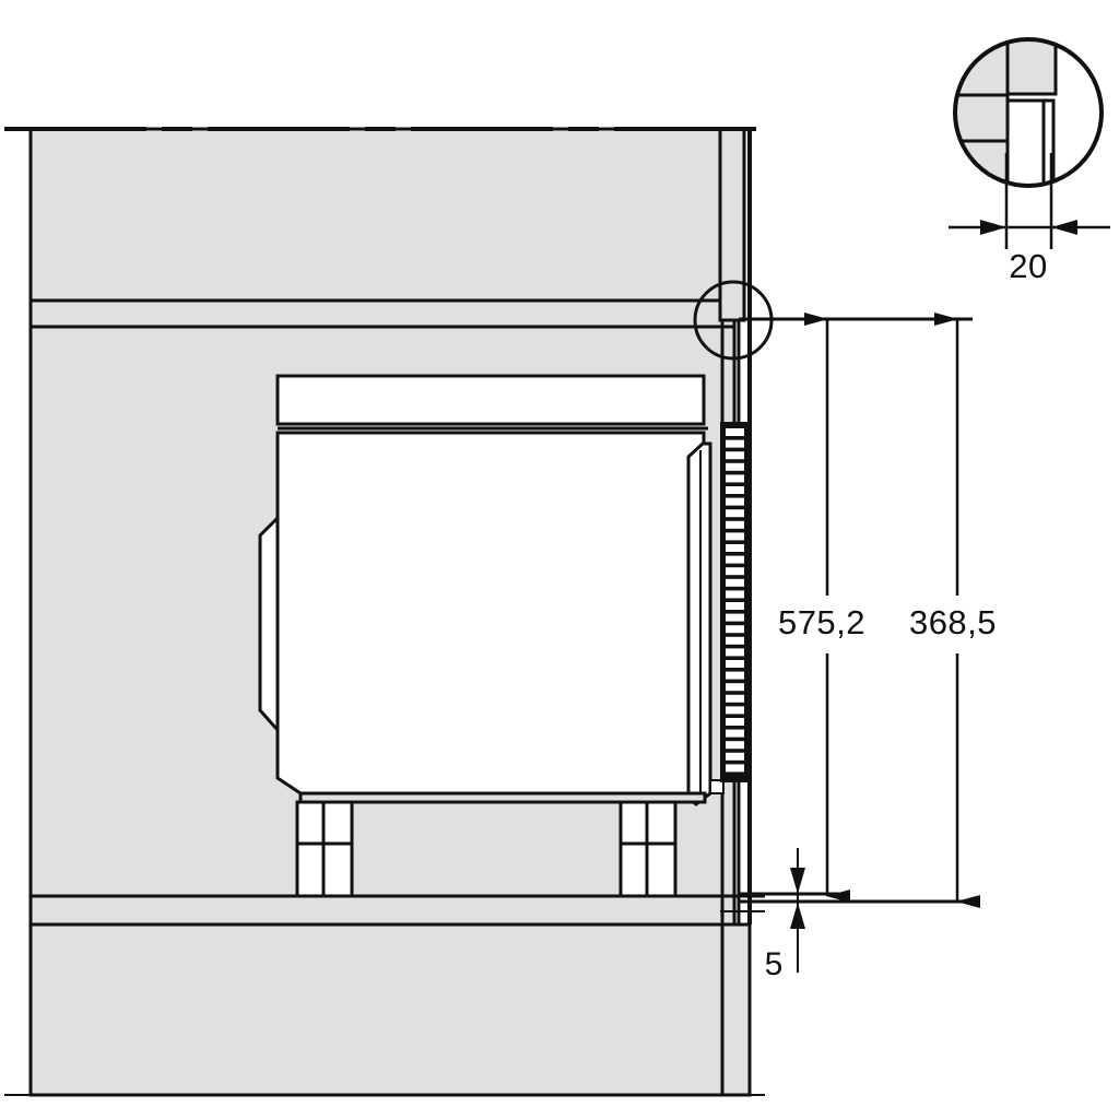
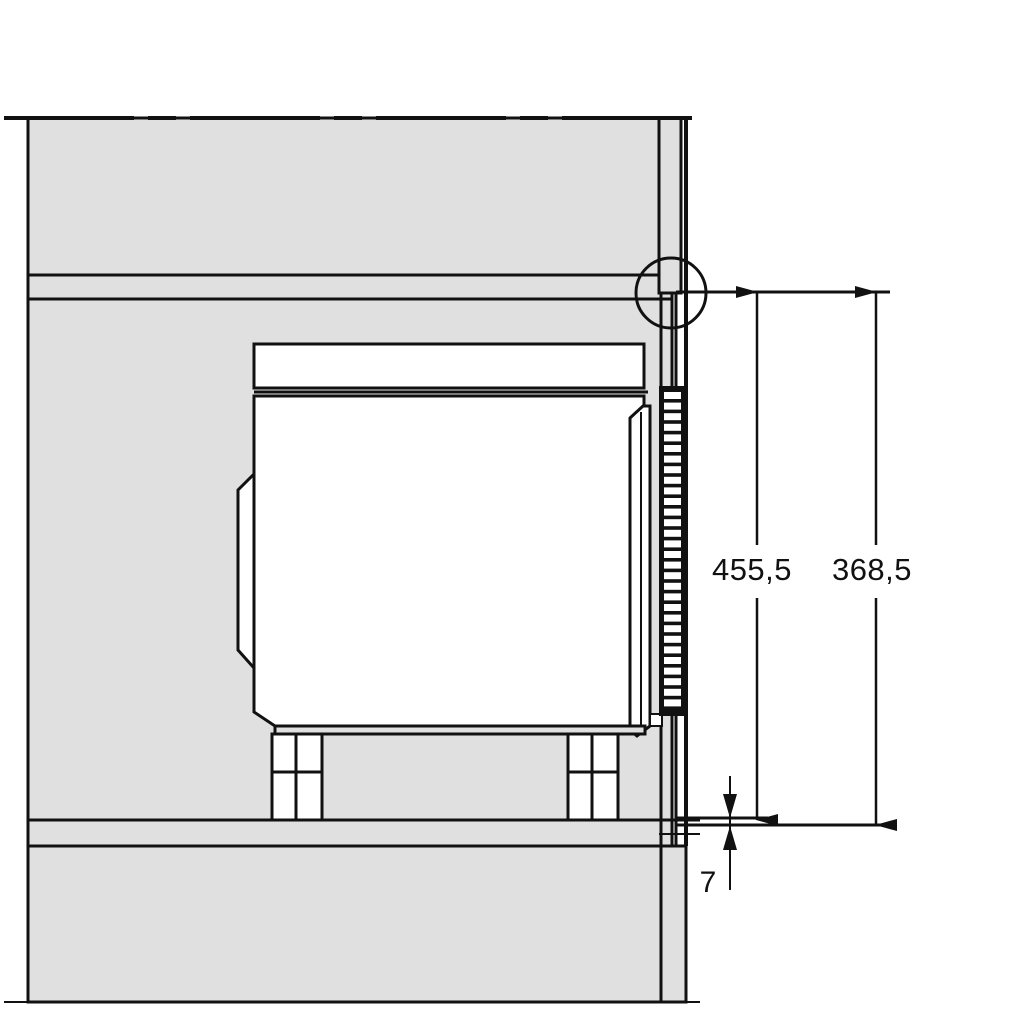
- 575,2
+ 455,5
  368,5
- 5
+ 7
- 20
